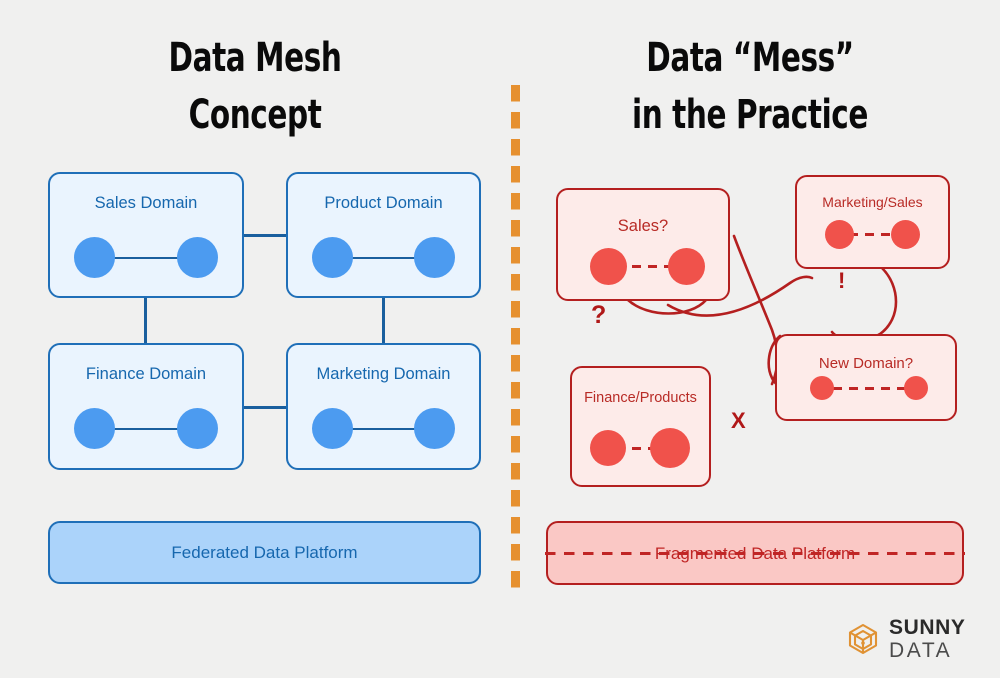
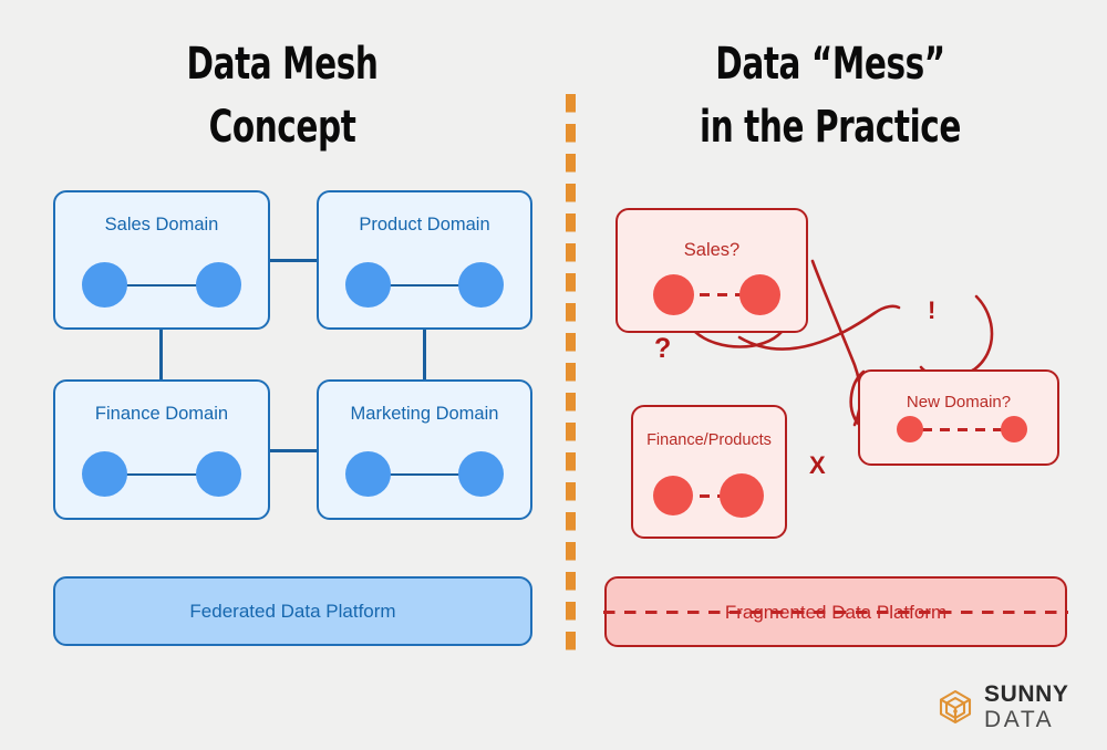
  Data Mesh
  Concept
  Data “Mess”
  in the Practice
  Sales Domain
  Product Domain
  Finance Domain
  Marketing Domain
  Federated Data Platform
  Sales?
- Marketing/Sales
  Finance/Products
  New Domain?
  ?
  !
  X
  Fragmented Data Platform
  SUNNY
  DATA
